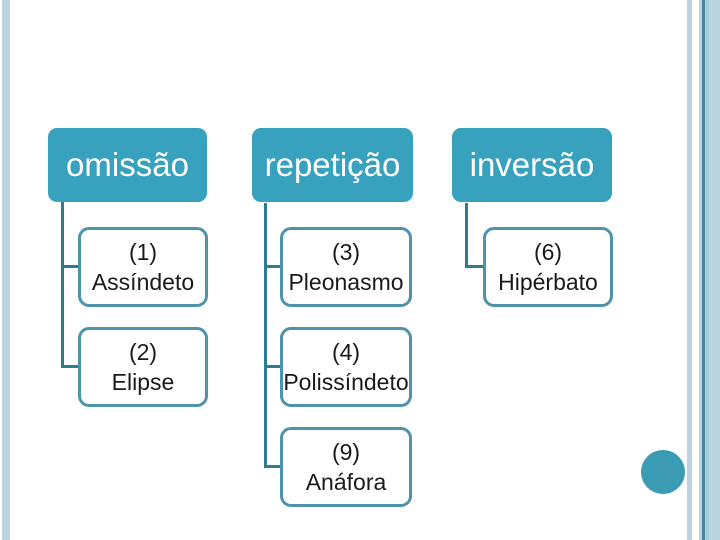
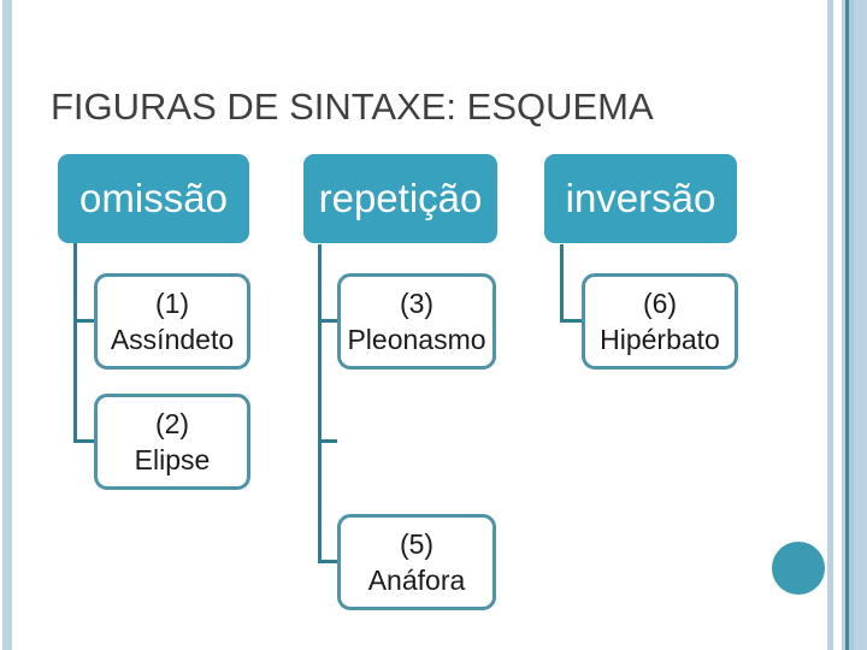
+ FIGURAS DE SINTAXE: ESQUEMA
  omissão
  repetição
  inversão
  (1)
  Assíndeto
  (2)
  Elipse
  (3)
  Pleonasmo
- (4)
- Polissíndeto
- (9)
+ (5)
  Anáfora
  (6)
  Hipérbato
